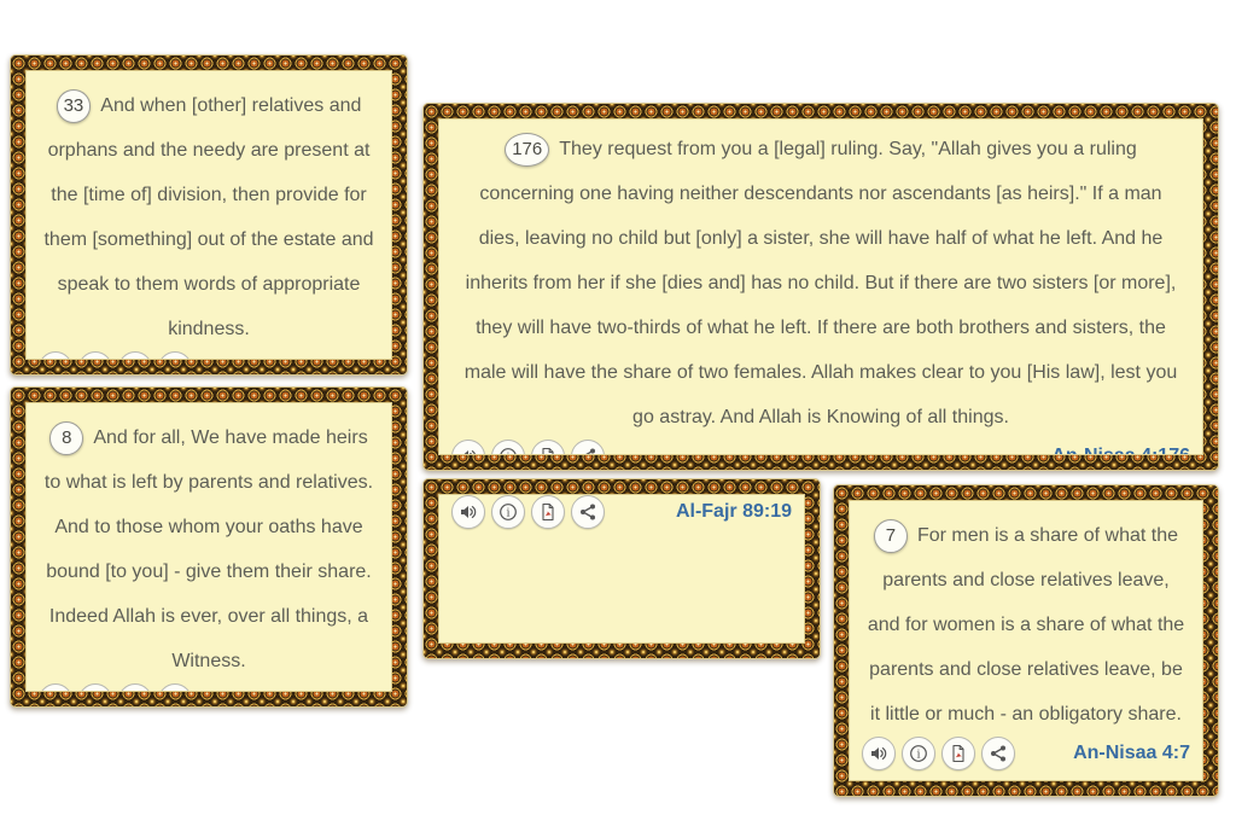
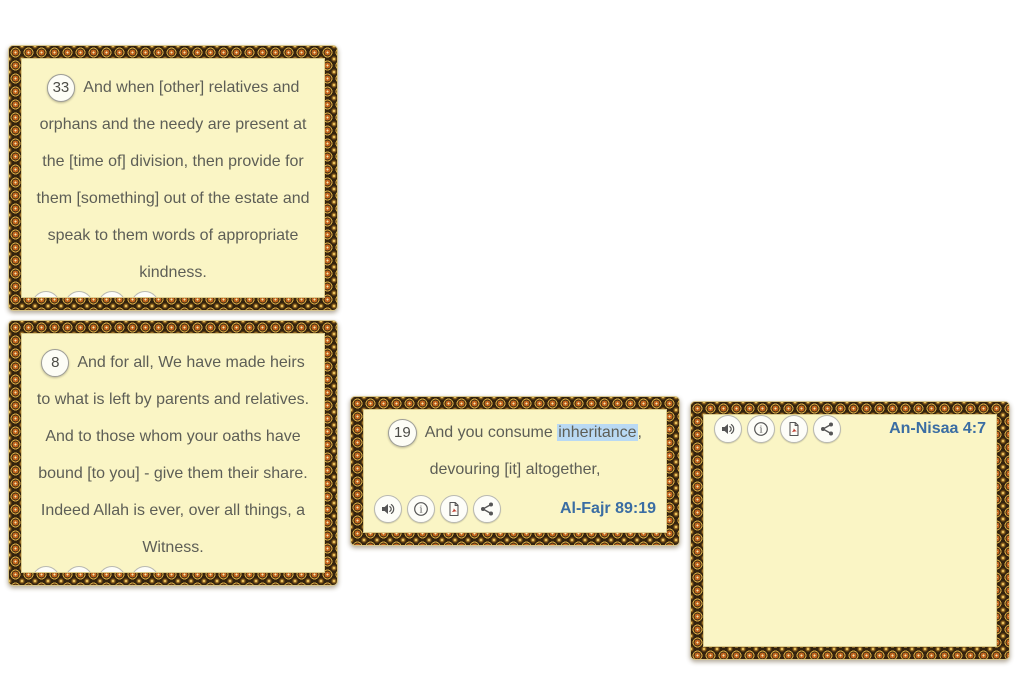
  33 And when [other] relatives and orphans and the needy are present at the [time of] division, then provide for them [something] out of the estate and speak to them words of appropriate kindness.
- 176 They request from you a [legal] ruling. Say, "Allah gives you a ruling concerning one having neither descendants nor ascendants [as heirs]." If a man dies, leaving no child but [only] a sister, she will have half of what he left. And he inherits from her if she [dies and] has no child. But if there are two sisters [or more], they will have two-thirds of what he left. If there are both brothers and sisters, the male will have the share of two females. Allah makes clear to you [His law], lest you go astray. And Allah is Knowing of all things.
  8 And for all, We have made heirs to what is left by parents and relatives. And to those whom your oaths have bound [to you] - give them their share. Indeed Allah is ever, over all things, a Witness.
+ 19 And you consume inheritance, devouring [it] altogether,
  i
  Al-Fajr 89:19
- 7 For men is a share of what the parents and close relatives leave, and for women is a share of what the parents and close relatives leave, be it little or much - an obligatory share.
  i
  An-Nisaa 4:7
